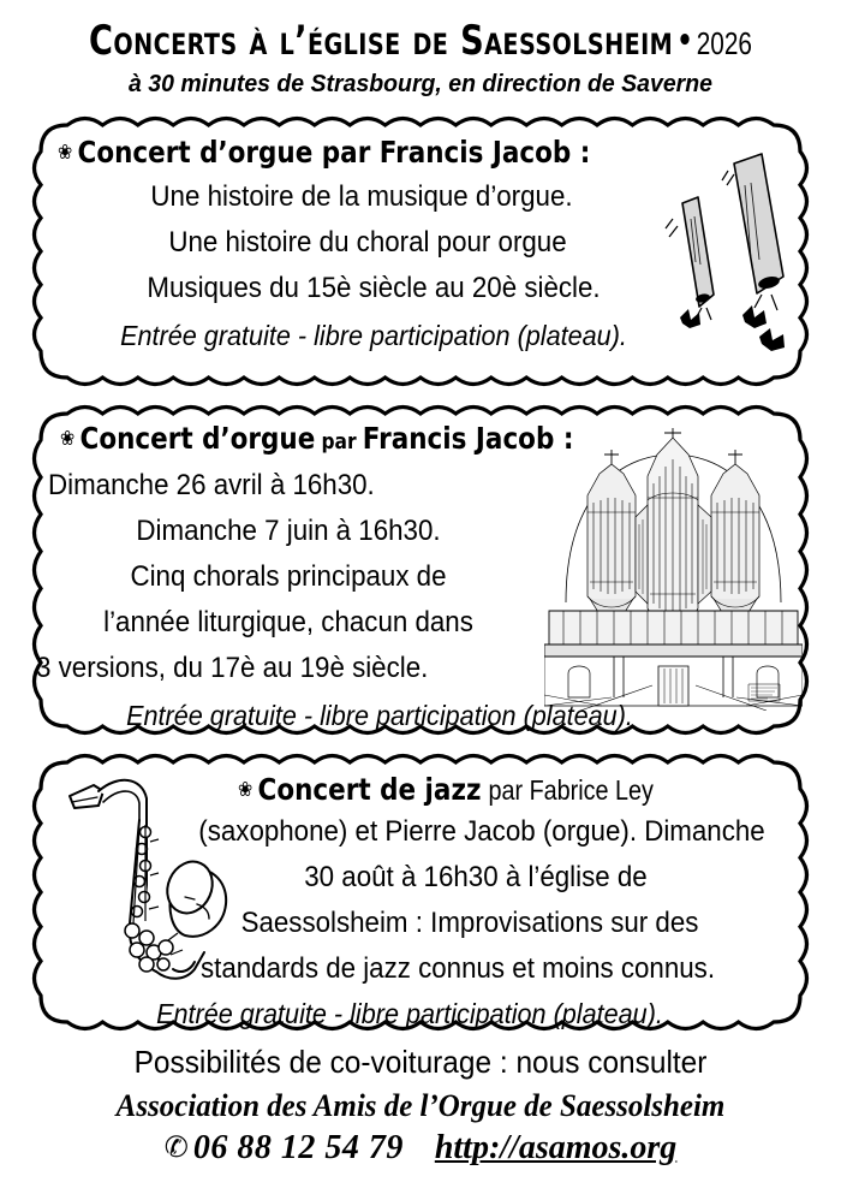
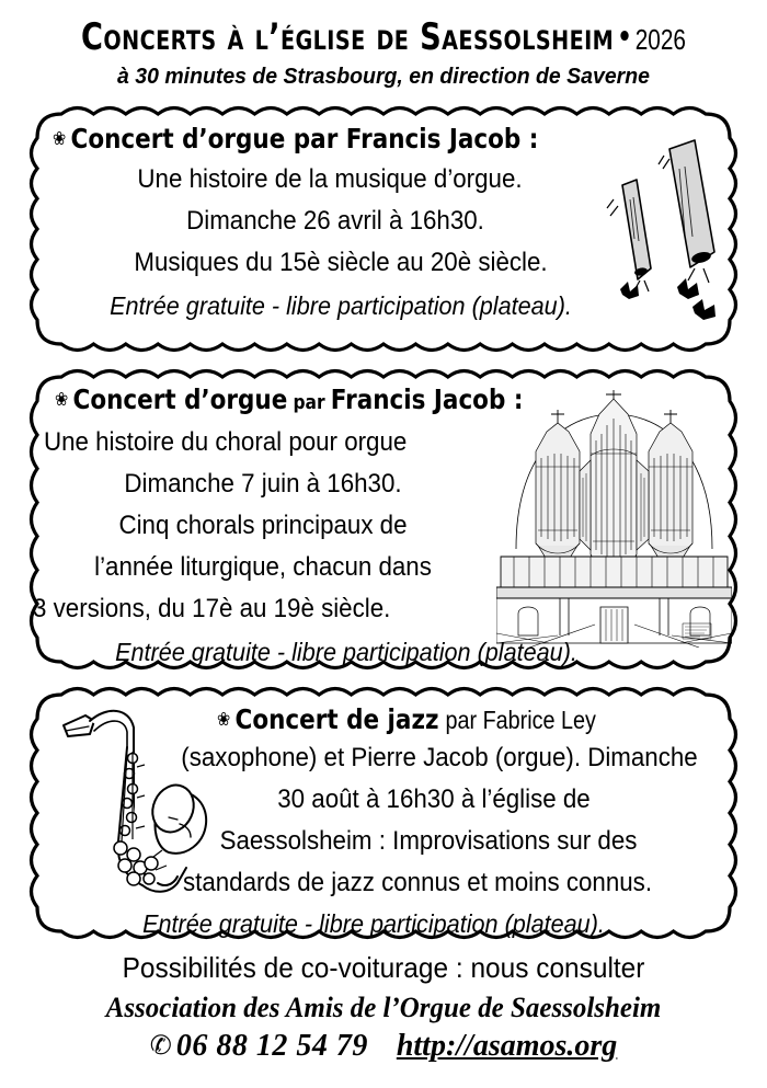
  Concerts à l’église de Saessolsheim•2026
  à 30 minutes de Strasbourg, en direction de Saverne
  ❀ Concert d’orgue par Francis Jacob :
  Une histoire de la musique d’orgue.
- Une histoire du choral pour orgue
+ Dimanche 26 avril à 16h30.
  Musiques du 15è siècle au 20è siècle.
  Entrée gratuite - libre participation (plateau).
  ❀ Concert d’orgue par Francis Jacob :
- Dimanche 26 avril à 16h30.
+ Une histoire du choral pour orgue
  Dimanche 7 juin à 16h30.
  Cinq chorals principaux de
  l’année liturgique, chacun dans
  3 versions, du 17è au 19è siècle.
  Entrée gratuite - libre participation (plateau).
  ❀ Concert de jazz par Fabrice Ley
  (saxophone) et Pierre Jacob (orgue). Dimanche
  30 août à 16h30 à l’église de
  Saessolsheim : Improvisations sur des
  standards de jazz connus et moins connus.
  Entrée gratuite - libre participation (plateau).
  Possibilités de co-voiturage : nous consulter
  Association des Amis de l’Orgue de Saessolsheim
  ✆ 06 88 12 54 79 http://asamos.org
